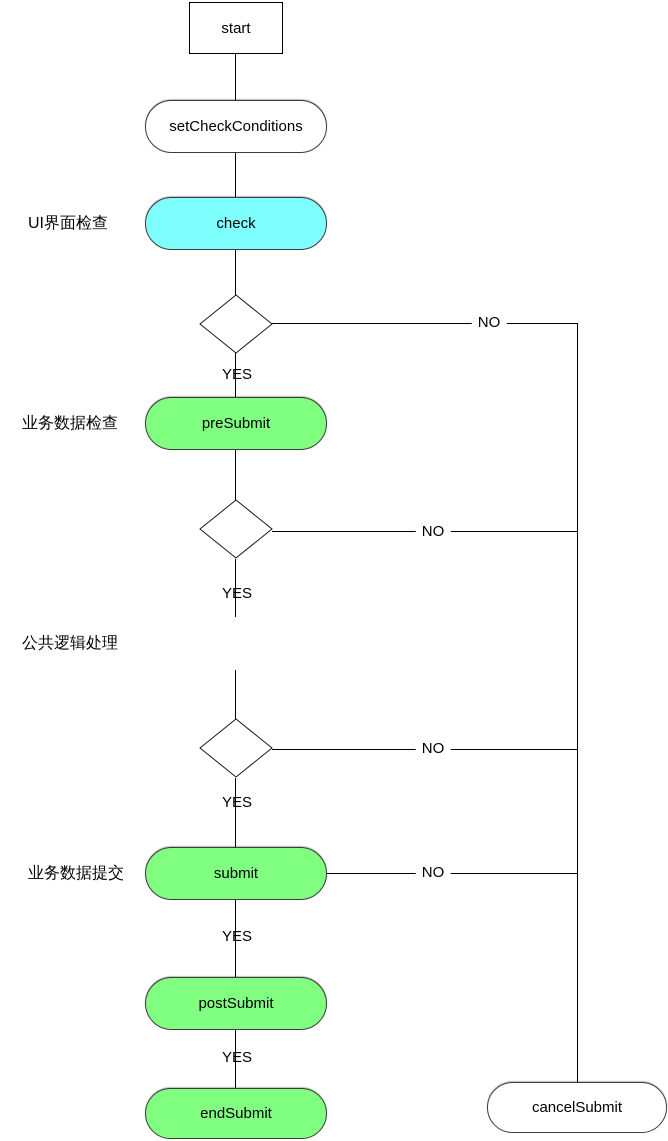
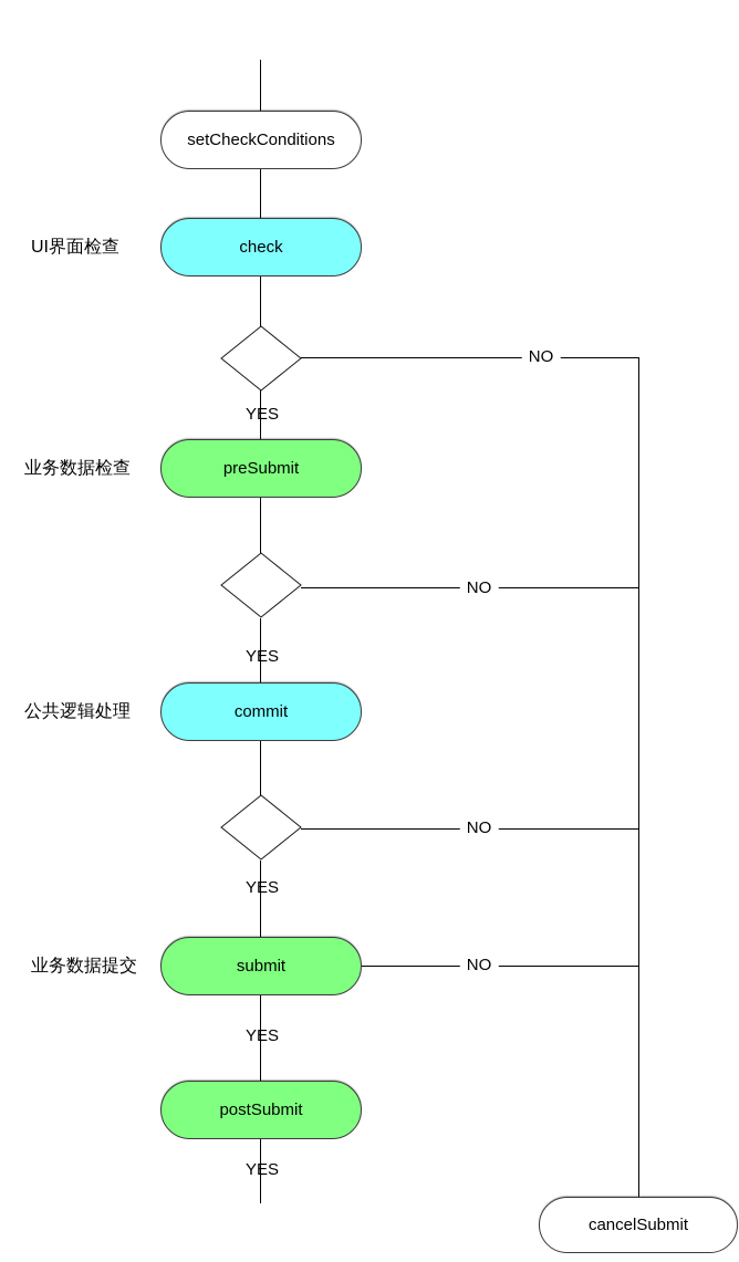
- start
  setCheckConditions
  check
  preSubmit
+ commit
  submit
  postSubmit
- endSubmit
  cancelSubmit
  YES
  YES
  YES
  YES
  YES
  NO
  NO
  NO
  NO
  UI界面检查
  业务数据检查
  公共逻辑处理
  业务数据提交
